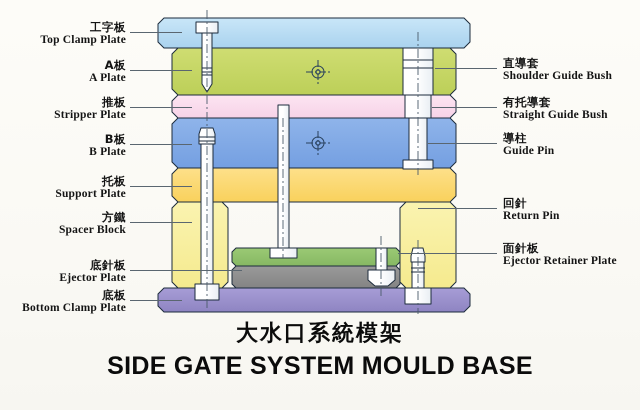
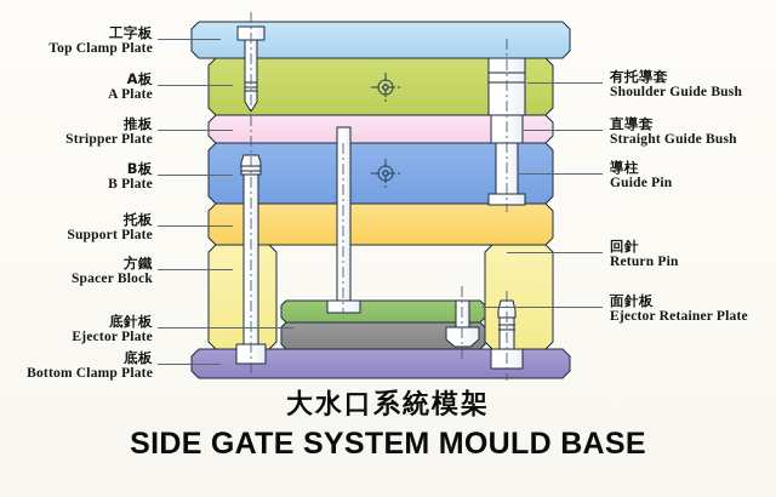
  工字板
  Top Clamp Plate
  A板
  A Plate
  推板
  Stripper Plate
  B板
  B Plate
  托板
  Support Plate
  方鐵
  Spacer Block
  底針板
  Ejector Plate
  底板
  Bottom Clamp Plate
- 直導套
+ 有托導套
  Shoulder Guide Bush
- 有托導套
+ 直導套
  Straight Guide Bush
  導柱
  Guide Pin
  回針
  Return Pin
  面針板
  Ejector Retainer Plate
  大水口系統模架
  SIDE GATE SYSTEM MOULD BASE
